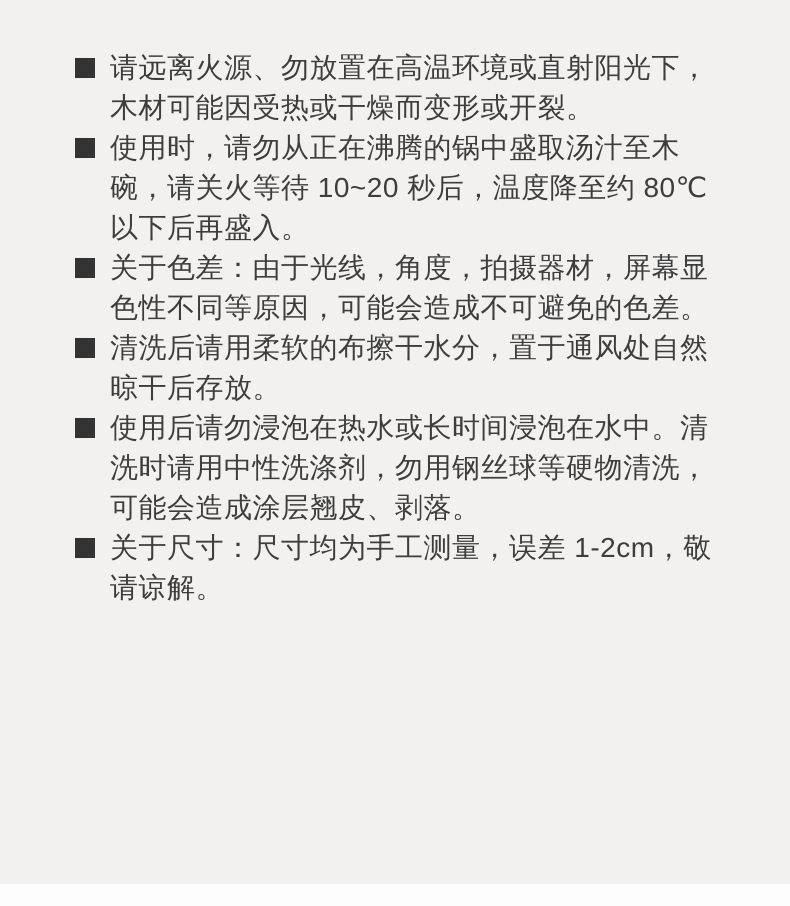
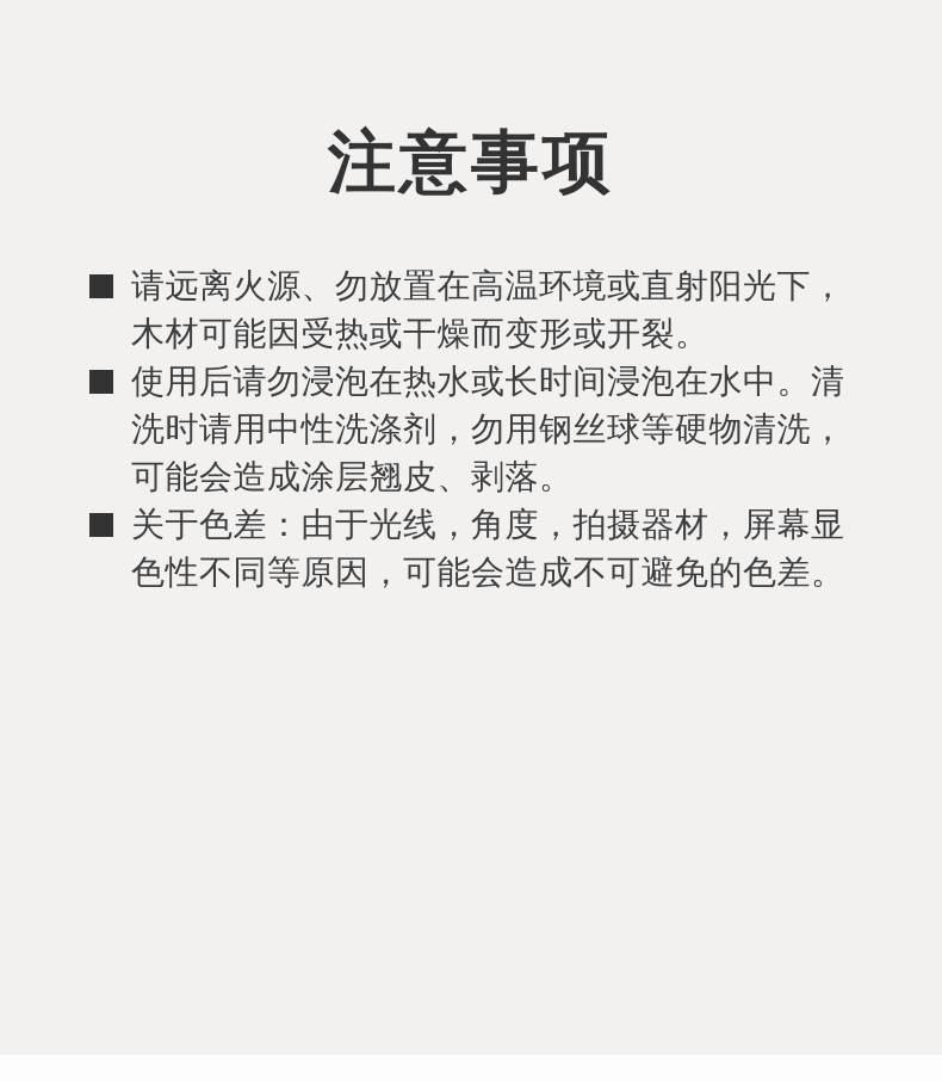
+ 注意事项
  请远离火源、勿放置在高温环境或直射阳光下，木材可能因受热或干燥而变形或开裂。
- 使用时，请勿从正在沸腾的锅中盛取汤汁至木碗，请关火等待 10~20 秒后，温度降至约 80℃以下后再盛入。
- 关于色差：由于光线，角度，拍摄器材，屏幕显色性不同等原因，可能会造成不可避免的色差。
+ 使用后请勿浸泡在热水或长时间浸泡在水中。清洗时请用中性洗涤剂，勿用钢丝球等硬物清洗，可能会造成涂层翘皮、剥落。
- 清洗后请用柔软的布擦干水分，置于通风处自然晾干后存放。
- 使用后请勿浸泡在热水或长时间浸泡在水中。清洗时请用中性洗涤剂，勿用钢丝球等硬物清洗，可能会造成涂层翘皮、剥落。
+ 关于色差：由于光线，角度，拍摄器材，屏幕显色性不同等原因，可能会造成不可避免的色差。
- 关于尺寸：尺寸均为手工测量，误差 1-2cm，敬请谅解。
